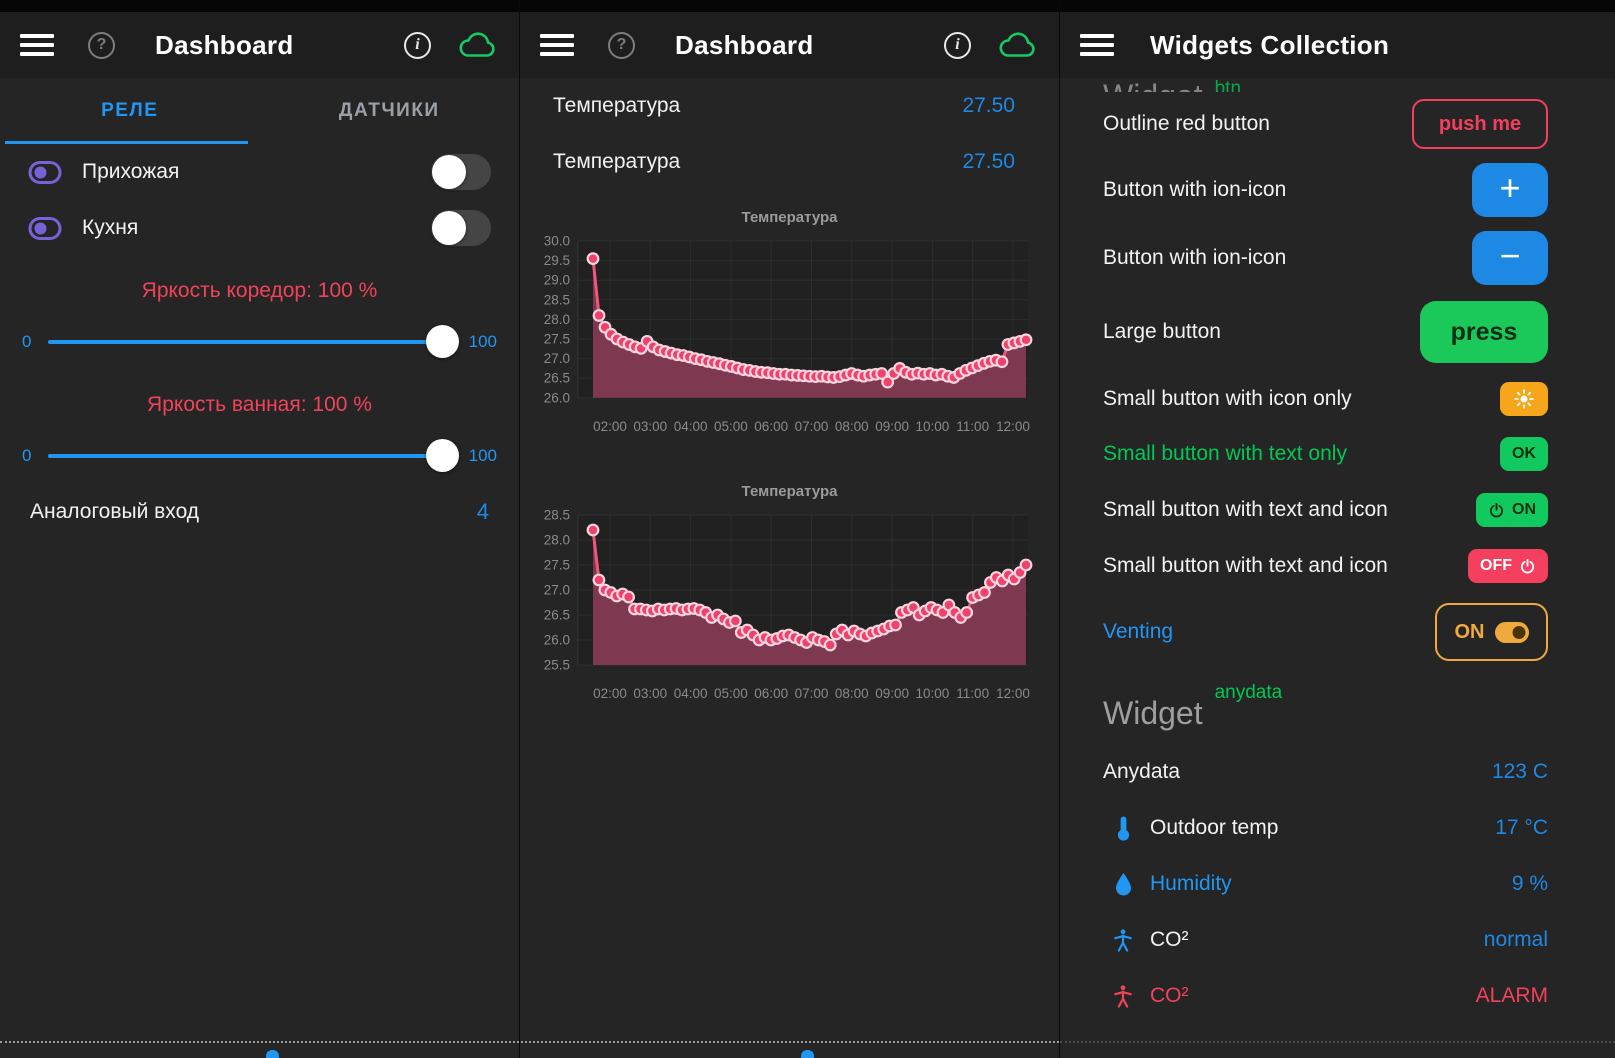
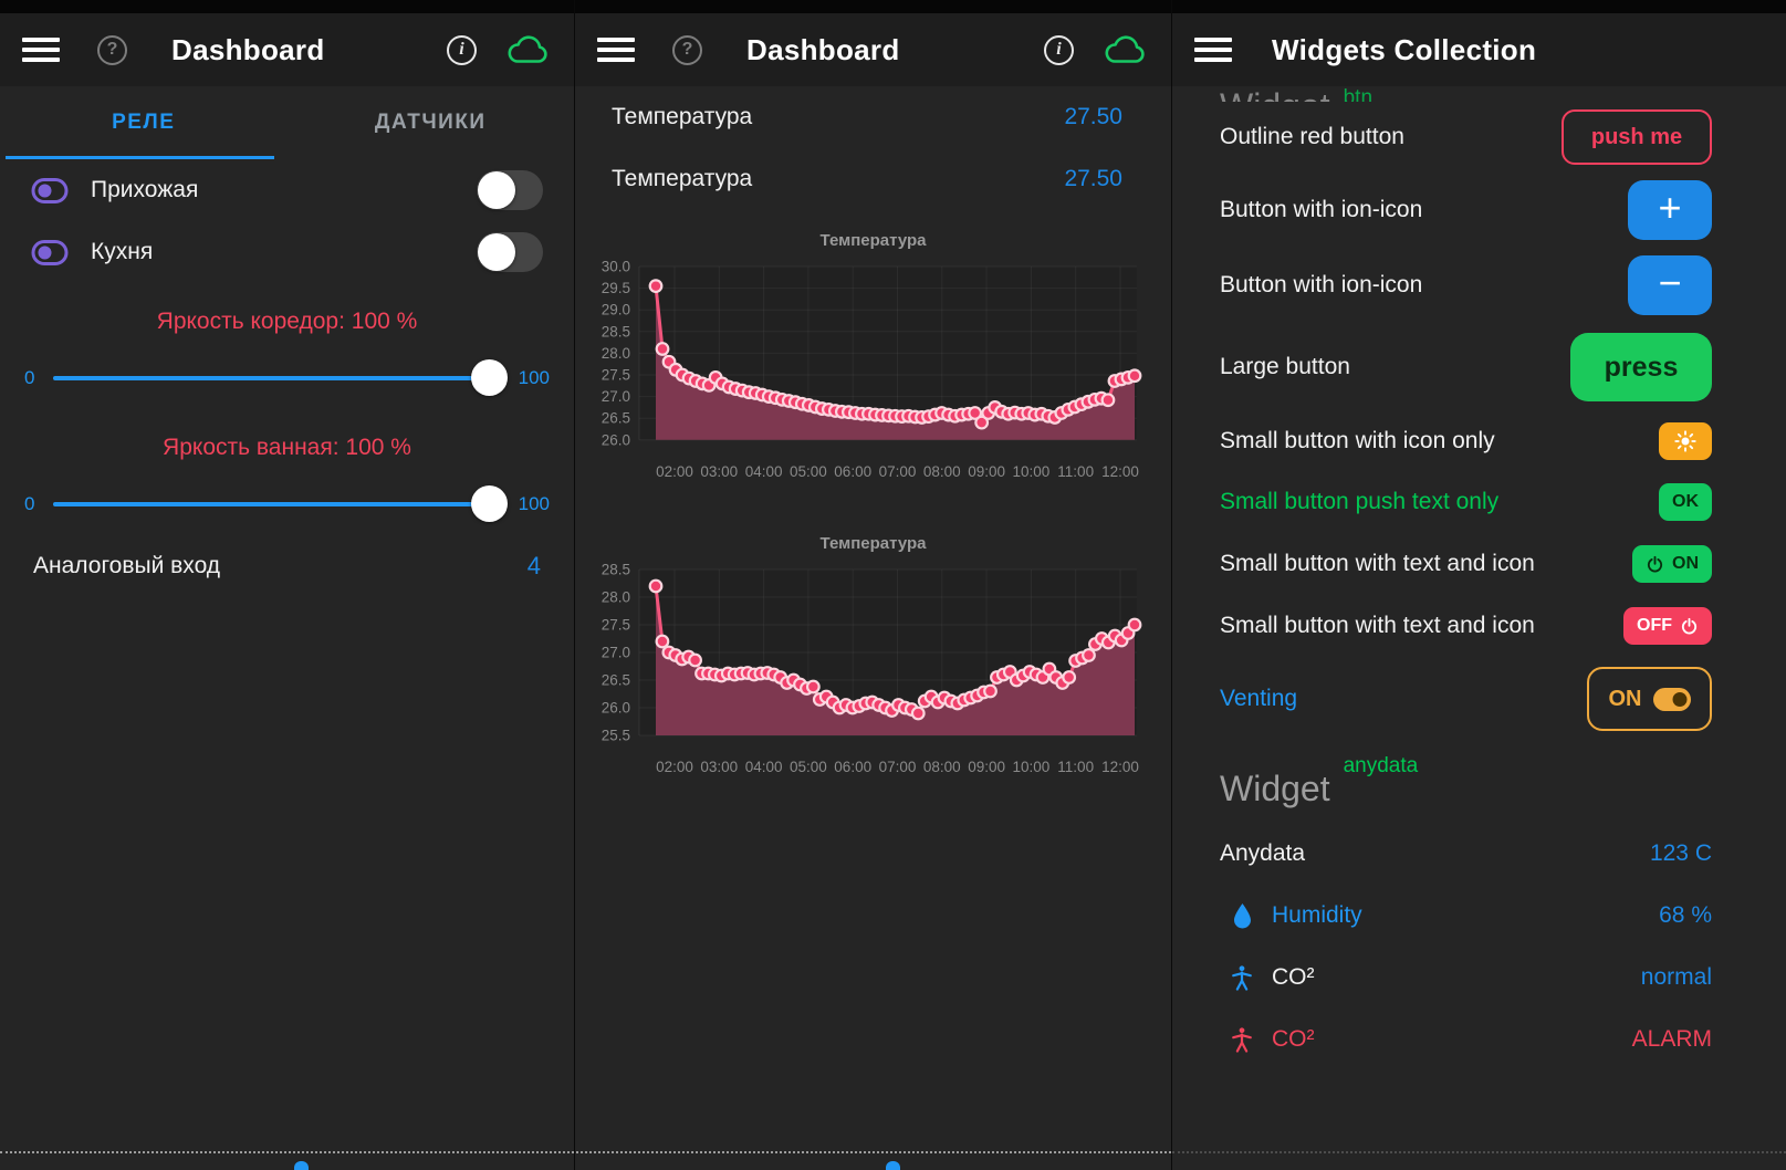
  ?
  Dashboard
  i
  РЕЛЕ
  ДАТЧИКИ
  Прихожая
  Кухня
  Яркость коредор: 100 %
  0
  100
  Яркость ванная: 100 %
  0
  100
  Аналоговый вход
  4
  ?
  Dashboard
  i
  Температура
  27.50
  Температура
  27.50
  Температура
  30.0
  29.5
  29.0
  28.5
  28.0
  27.5
  27.0
  26.5
  26.0
  02:00
  03:00
  04:00
  05:00
  06:00
  07:00
  08:00
  09:00
  10:00
  11:00
  12:00
  Температура
  28.5
  28.0
  27.5
  27.0
  26.5
  26.0
  25.5
  02:00
  03:00
  04:00
  05:00
  06:00
  07:00
  08:00
  09:00
  10:00
  11:00
  12:00
  Widgets Collection
  btn
  Outline red button
  push me
  Button with ion-icon
  +
  Button with ion-icon
  −
  Large button
  press
  Small button with icon only
- Small button with text only
+ Small button push text only
  OK
  Small button with text and icon
  ON
  Small button with text and icon
  OFF
  Venting
  ON
  Widget
  anydata
  Anydata
  123 C
- Outdoor temp
- 17 °C
  Humidity
- 9 %
+ 68 %
  CO²
  normal
  CO²
  ALARM
